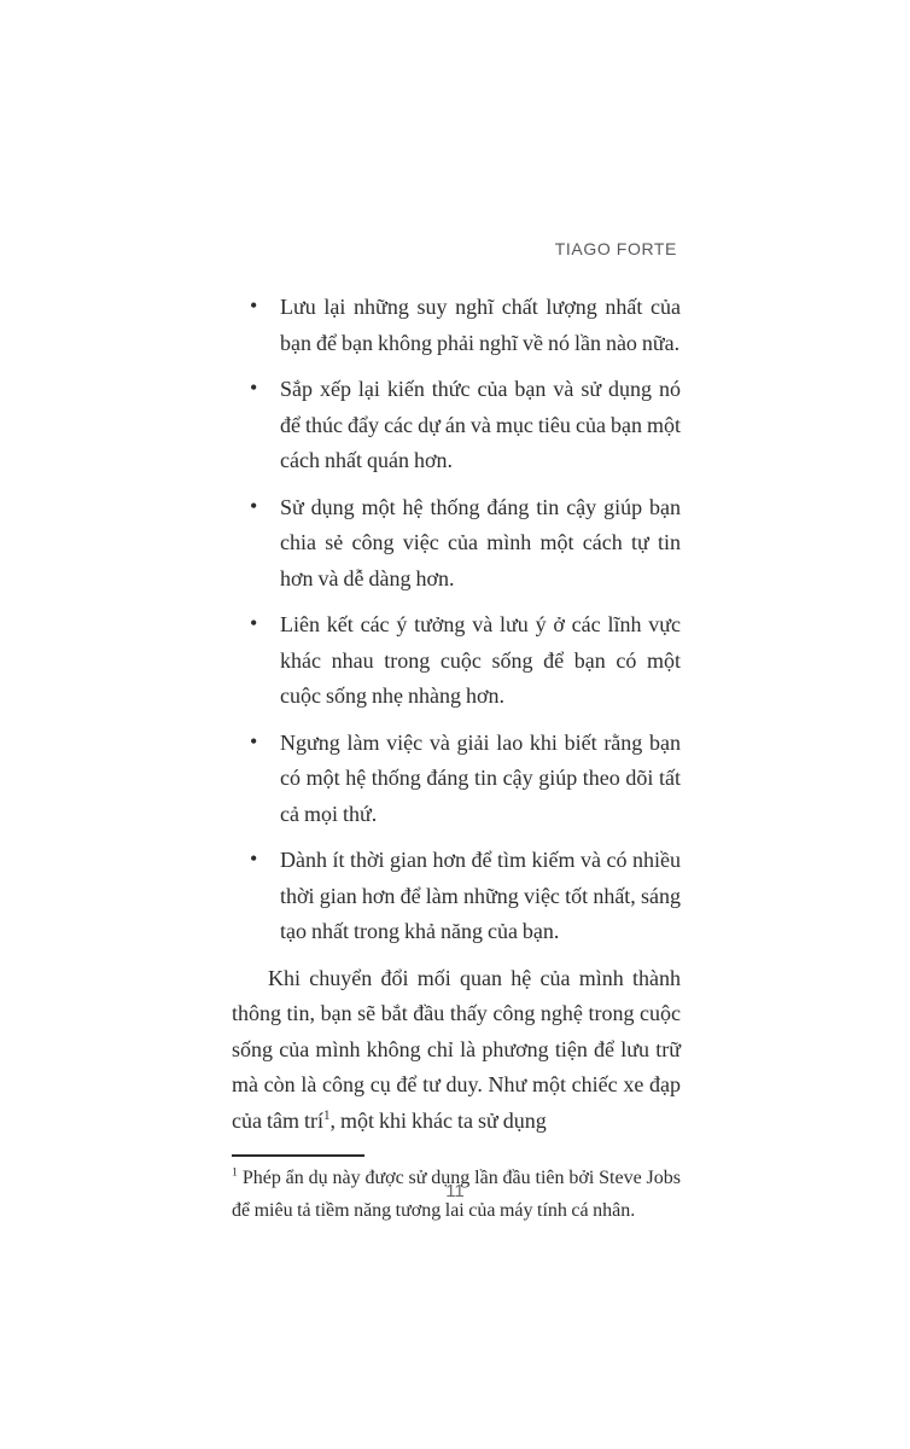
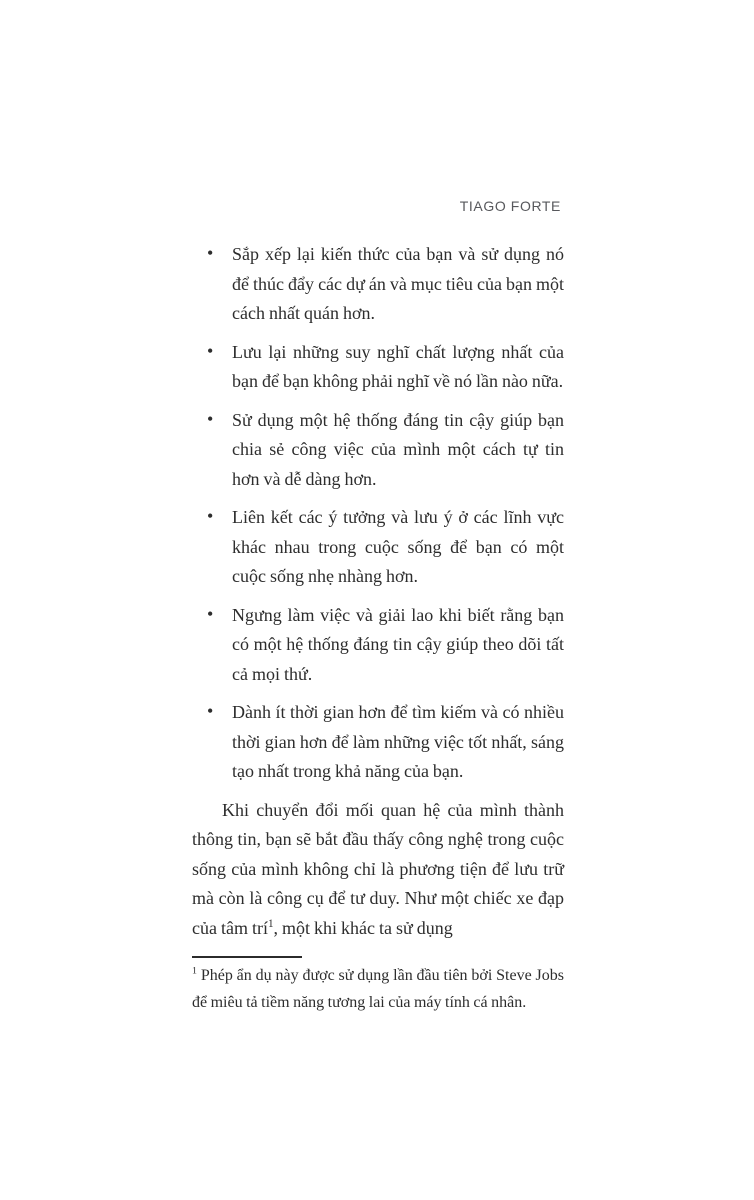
  TIAGO FORTE
  •
- Lưu lại những suy nghĩ chất lượng nhất của bạn để bạn không phải nghĩ về nó lần nào nữa.
+ Sắp xếp lại kiến thức của bạn và sử dụng nó để thúc đẩy các dự án và mục tiêu của bạn một cách nhất quán hơn.
  •
- Sắp xếp lại kiến thức của bạn và sử dụng nó để thúc đẩy các dự án và mục tiêu của bạn một cách nhất quán hơn.
+ Lưu lại những suy nghĩ chất lượng nhất của bạn để bạn không phải nghĩ về nó lần nào nữa.
  •
  Sử dụng một hệ thống đáng tin cậy giúp bạn chia sẻ công việc của mình một cách tự tin hơn và dễ dàng hơn.
  •
  Liên kết các ý tưởng và lưu ý ở các lĩnh vực khác nhau trong cuộc sống để bạn có một cuộc sống nhẹ nhàng hơn.
  •
  Ngưng làm việc và giải lao khi biết rằng bạn có một hệ thống đáng tin cậy giúp theo dõi tất cả mọi thứ.
  •
  Dành ít thời gian hơn để tìm kiếm và có nhiều thời gian hơn để làm những việc tốt nhất, sáng tạo nhất trong khả năng của bạn.
  Khi chuyển đổi mối quan hệ của mình thành thông tin, bạn sẽ bắt đầu thấy công nghệ trong cuộc sống của mình không chỉ là phương tiện để lưu trữ mà còn là công cụ để tư duy. Như một chiếc xe đạp của tâm trí1, một khi khác ta sử dụng
  1 Phép ẩn dụ này được sử dụng lần đầu tiên bởi Steve Jobs để miêu tả tiềm năng tương lai của máy tính cá nhân.
- 11
